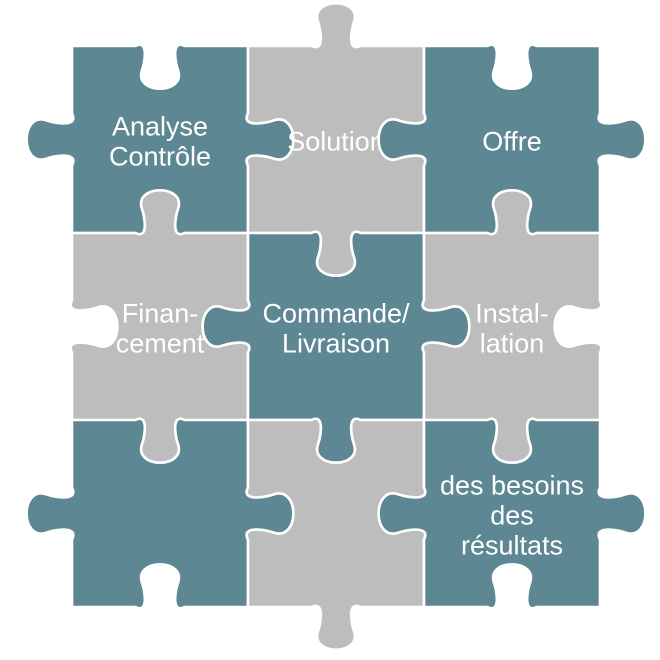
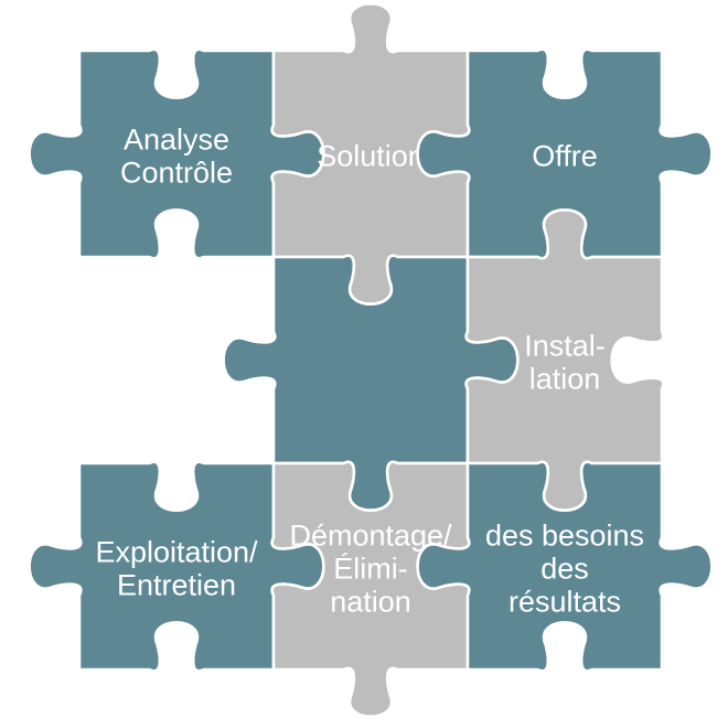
  Analyse Contrôle
  Solution
  Offre
- Finan- cement
- Commande/ Livraison
  Instal- lation
+ Exploitation/ Entretien
+ Démontage/ Élimi- nation
  des besoins des résultats
